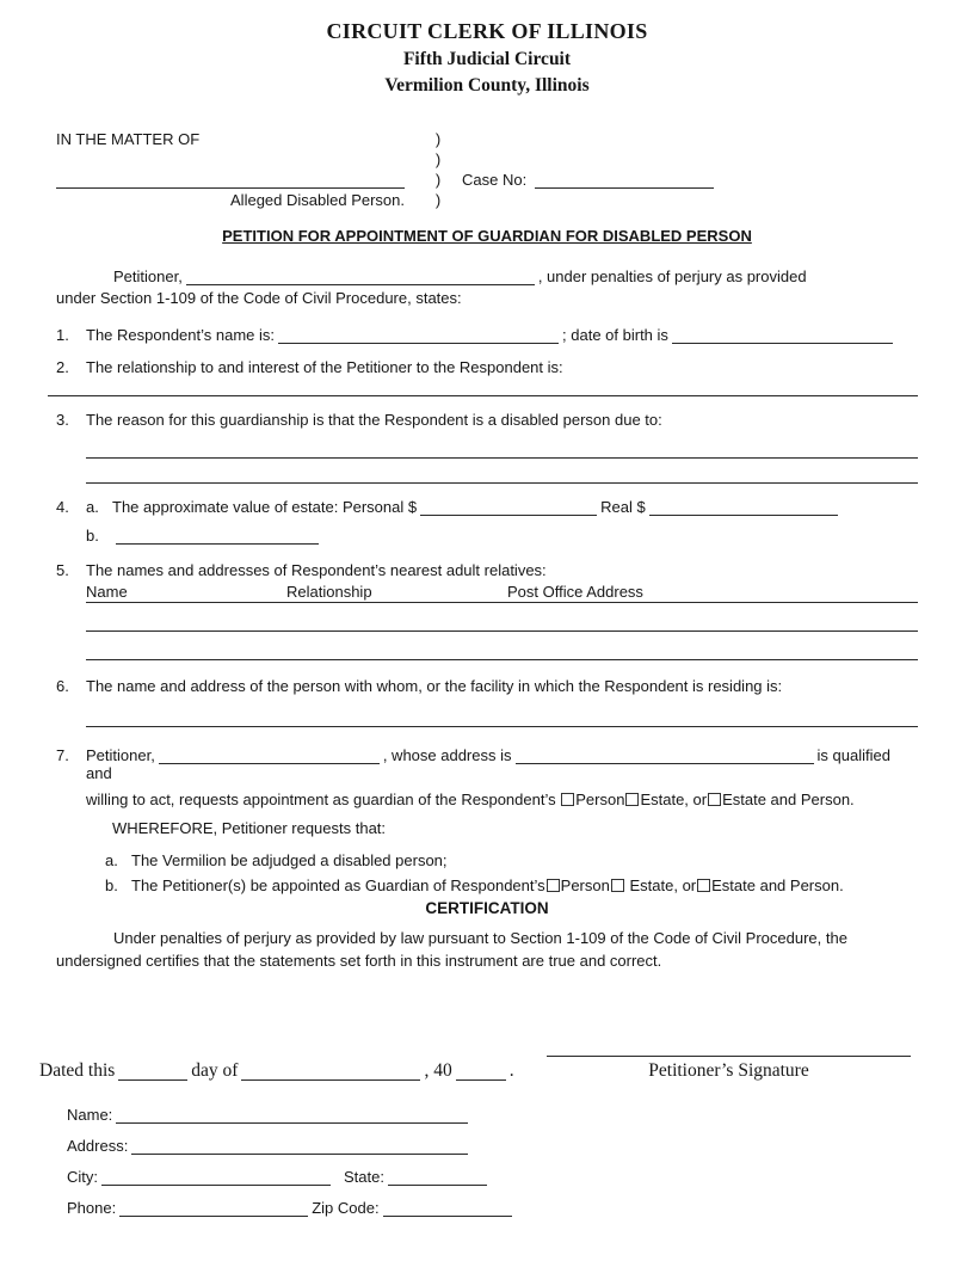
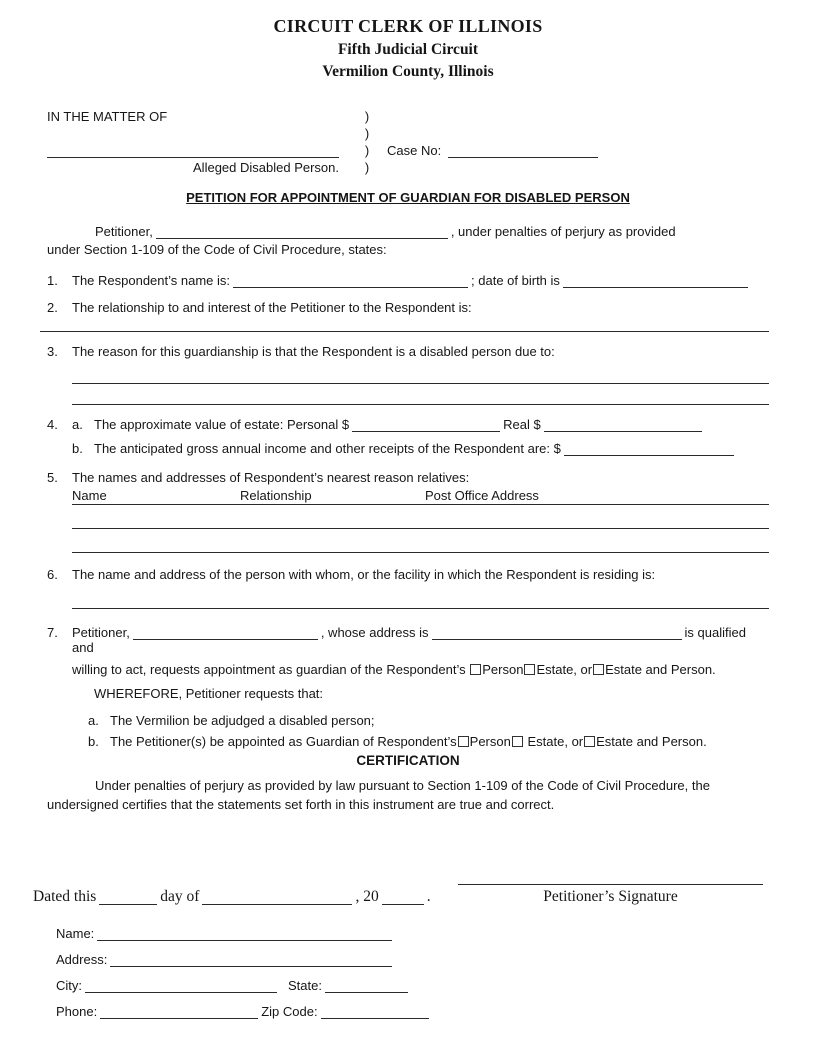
  CIRCUIT CLERK OF ILLINOIS
  Fifth Judicial Circuit
  Vermilion County, Illinois
  IN THE MATTER OF
  )
  )
  )
  Case No:
  Alleged Disabled Person.
  )
  PETITION FOR APPOINTMENT OF GUARDIAN FOR DISABLED PERSON
  Petitioner, , under penalties of perjury as provided
  under Section 1-109 of the Code of Civil Procedure, states:
  1.
  The Respondent’s name is: ; date of birth is
  2.
  The relationship to and interest of the Petitioner to the Respondent is:
  3.
  The reason for this guardianship is that the Respondent is a disabled person due to:
  4.
  a.
  The approximate value of estate: Personal $ Real $
  b.
+ The anticipated gross annual income and other receipts of the Respondent are: $
  5.
- The names and addresses of Respondent’s nearest adult relatives:
+ The names and addresses of Respondent’s nearest reason relatives:
  Name
  Relationship
  Post Office Address
  6.
  The name and address of the person with whom, or the facility in which the Respondent is residing is:
  7.
  Petitioner, , whose address is is qualified and
  willing to act, requests appointment as guardian of the Respondent’s Person Estate, or Estate and Person.
  WHEREFORE, Petitioner requests that:
  a.
  The Vermilion be adjudged a disabled person;
  b.
  The Petitioner(s) be appointed as Guardian of Respondent’s Person Estate, or Estate and Person.
  CERTIFICATION
  Under penalties of perjury as provided by law pursuant to Section 1-109 of the Code of Civil Procedure, the undersigned certifies that the statements set forth in this instrument are true and correct.
- Dated this day of , 40 .
+ Dated this day of , 20 .
  Petitioner’s Signature
  Name:
  Address:
  City: State:
  Phone: Zip Code:
